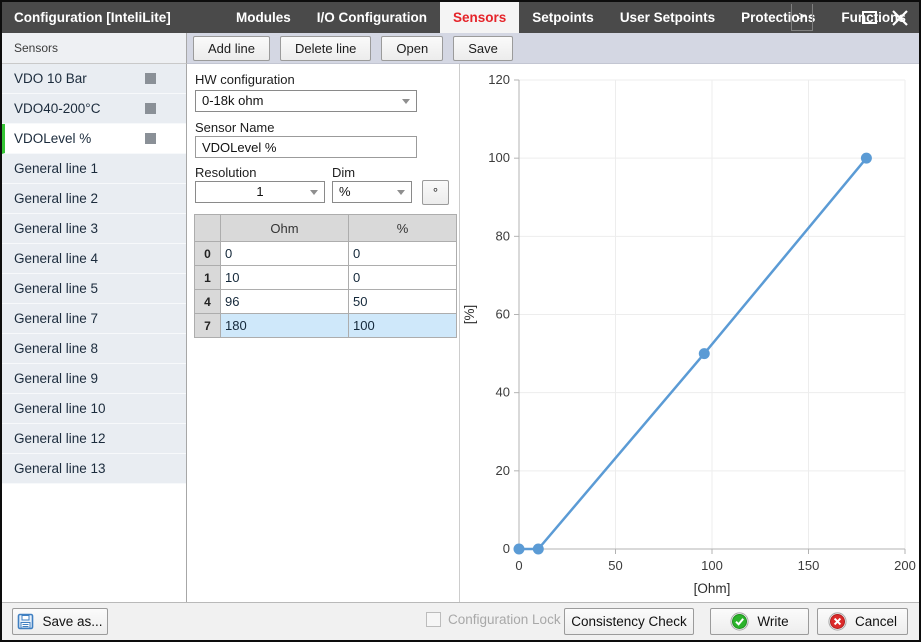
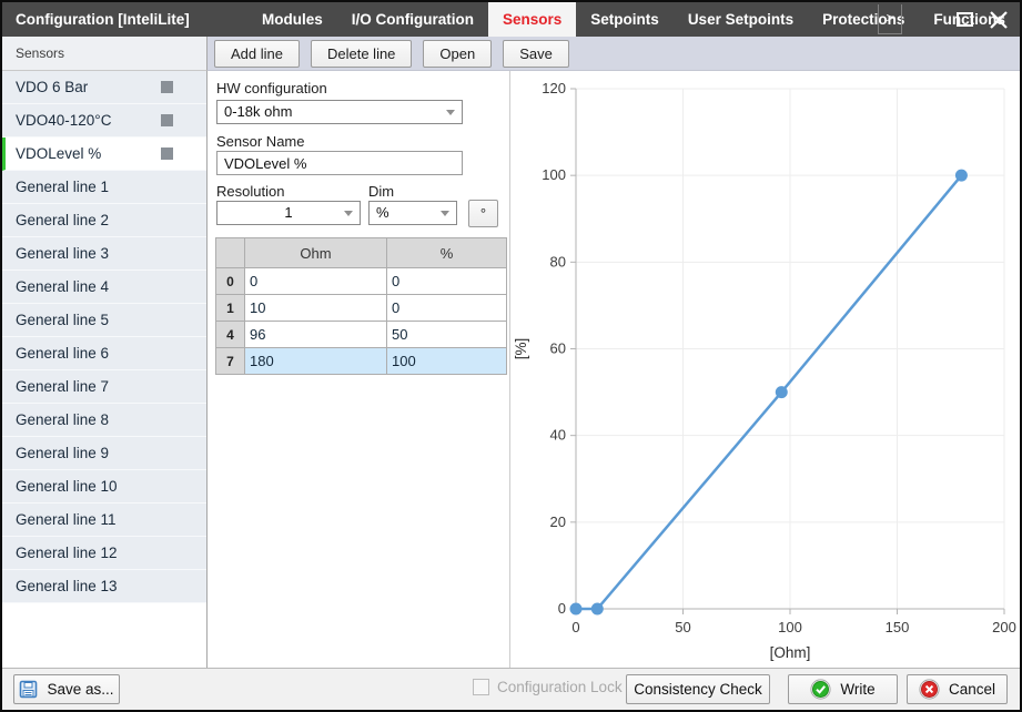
  Configuration [InteliLite]
  Modules
  I/O Configuration
  Sensors
  Setpoints
  User Setpoints
  Protections
  Funcions
  >
  Sensors
  Add line
  Delete line
  Open
  Save
- VDO 10 Bar
+ VDO 6 Bar
- VDO40-200°C
+ VDO40-120°C
  VDOLevel %
  General line 1
  General line 2
  General line 3
  General line 4
  General line 5
+ General line 6
  General line 7
  General line 8
  General line 9
  General line 10
+ General line 11
  General line 12
  General line 13
  HW configuration
  0-18k ohm
  Sensor Name
  VDOLevel %
  Resolution
  1
  Dim
  %
  °
  	Ohm	%
  0	0	0
  1	10	0
  4	96	50
  7	180	100
  0
  50
  100
  150
  200
  0
  20
  40
  60
  80
  100
  120
  [Ohm]
  Save as...
  Configuration Lock
  Consistency Check
  Write
  Cancel
